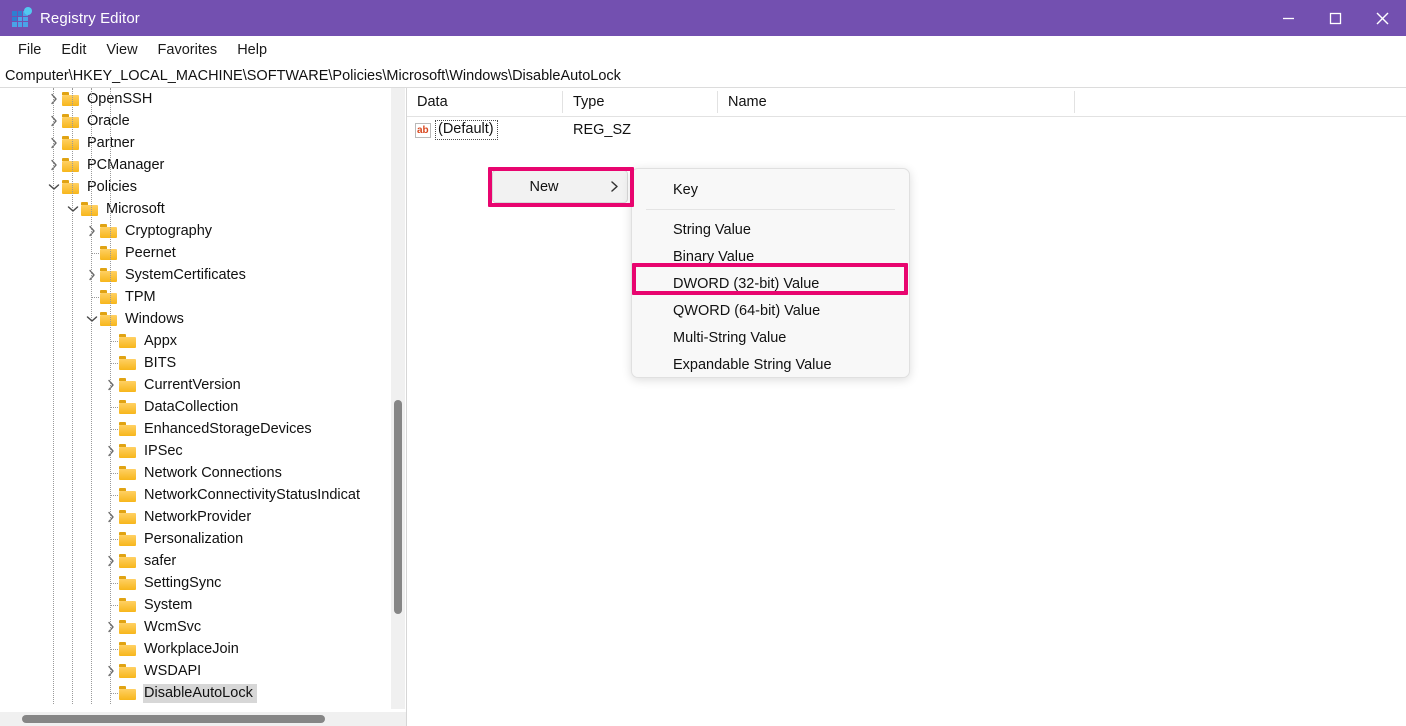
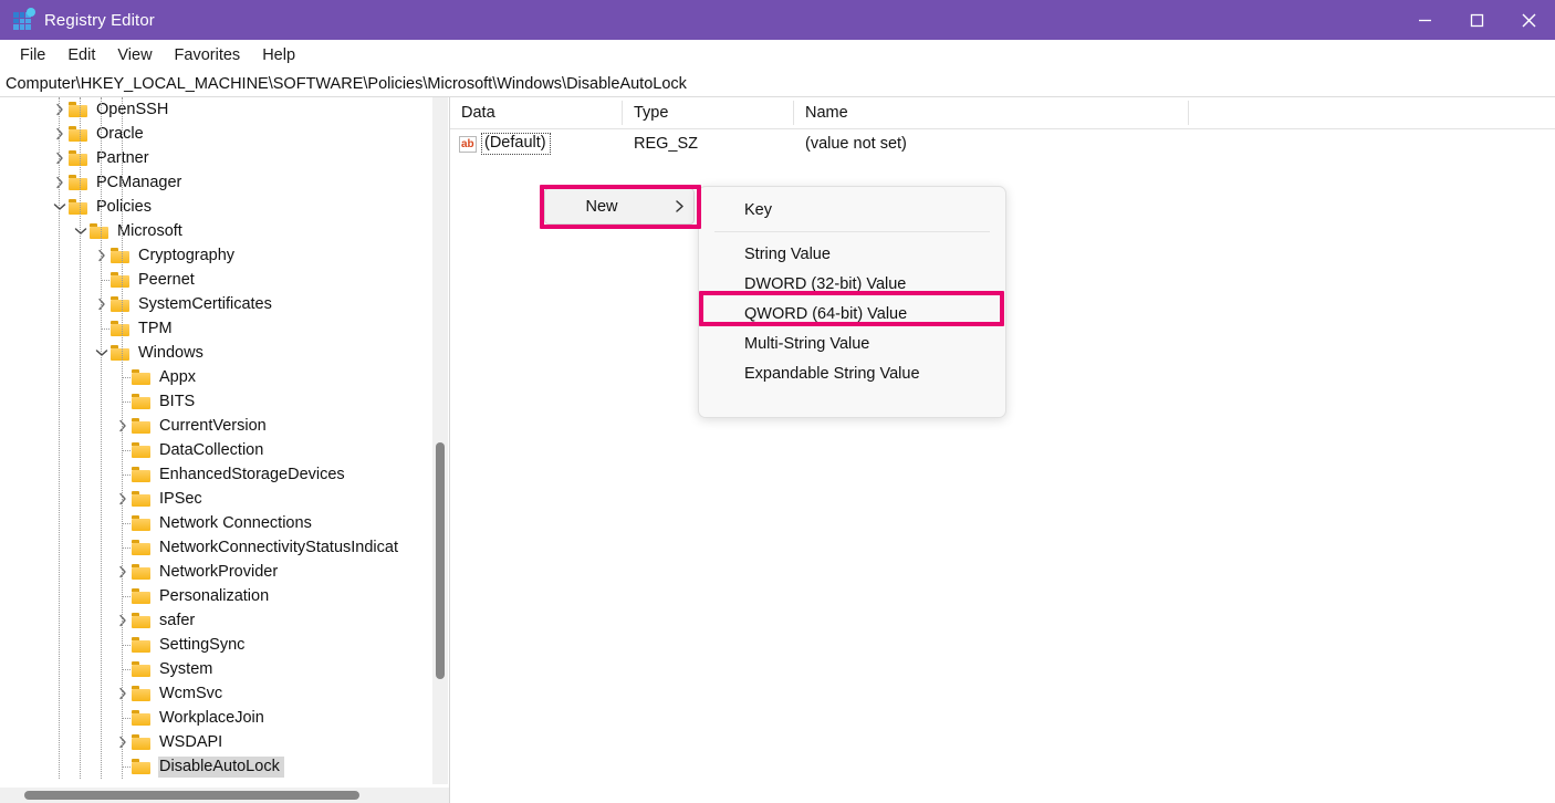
  Registry Editor
  File
  Edit
  View
  Favorites
  Help
  Computer\HKEY_LOCAL_MACHINE\SOFTWARE\Policies\Microsoft\Windows\DisableAutoLock
  OpenSSH
  Oracle
  Partner
  PCManager
  Policies
  Microsoft
  Cryptography
  Peernet
  SystemCertificates
  TPM
  Windows
  Appx
  BITS
  CurrentVersion
  DataCollection
  EnhancedStorageDevices
  IPSec
  Network Connections
  NetworkConnectivityStatusIndicat
  NetworkProvider
  Personalization
  safer
  SettingSync
  System
  WcmSvc
  WorkplaceJoin
  WSDAPI
  DisableAutoLock
  Data
  Type
  Name
  ab
  (Default)
  REG_SZ
+ (value not set)
  New
  Key
  String Value
- Binary Value
  DWORD (32-bit) Value
  QWORD (64-bit) Value
  Multi-String Value
  Expandable String Value
